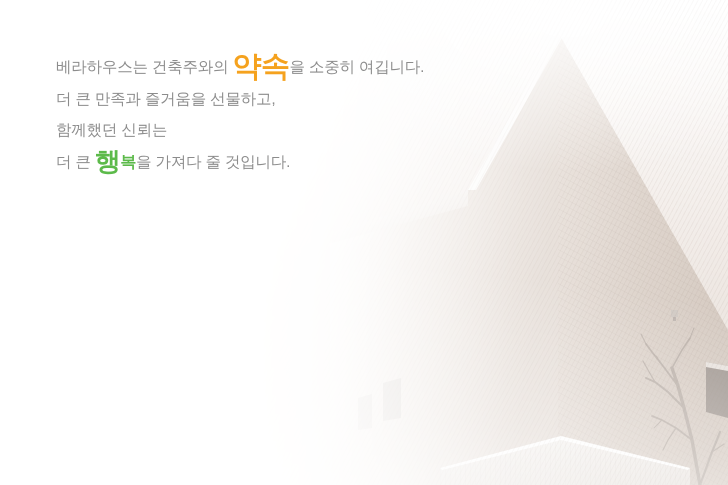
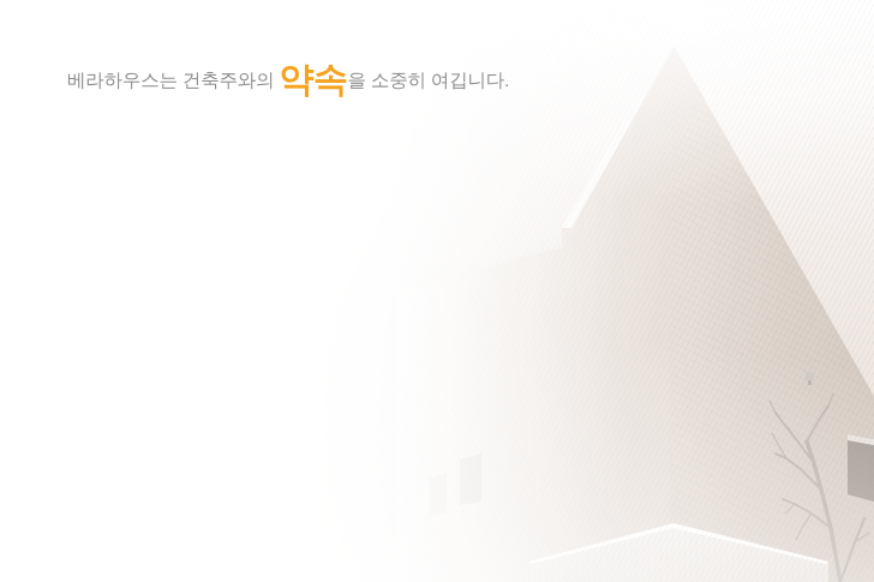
  베라하우스는 건축주와의 약속을 소중히 여깁니다.
- 더 큰 만족과 즐거움을 선물하고,
- 함께했던 신뢰는
- 더 큰 행복을 가져다 줄 것입니다.
